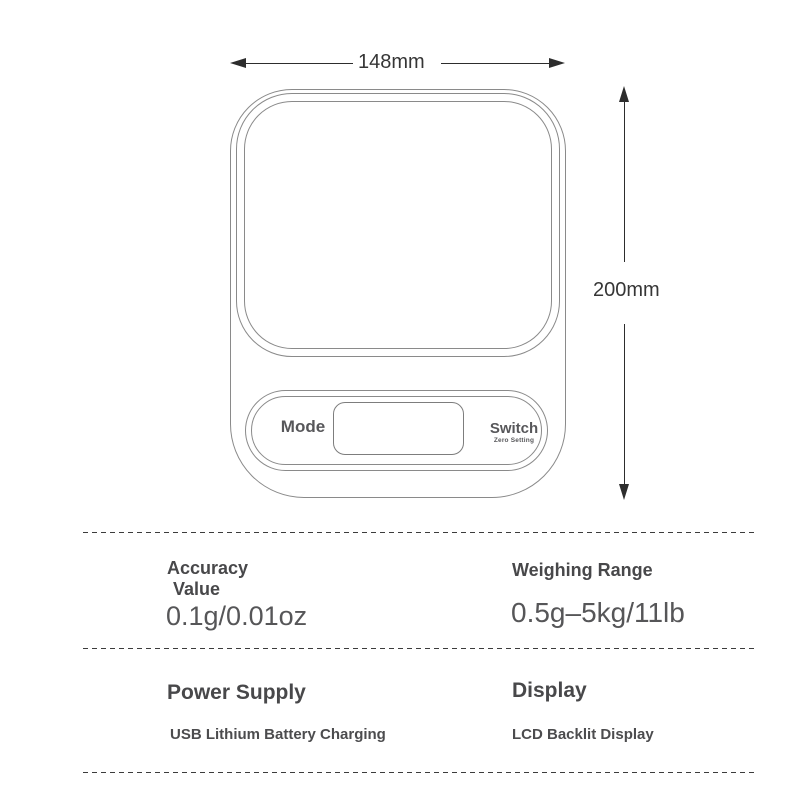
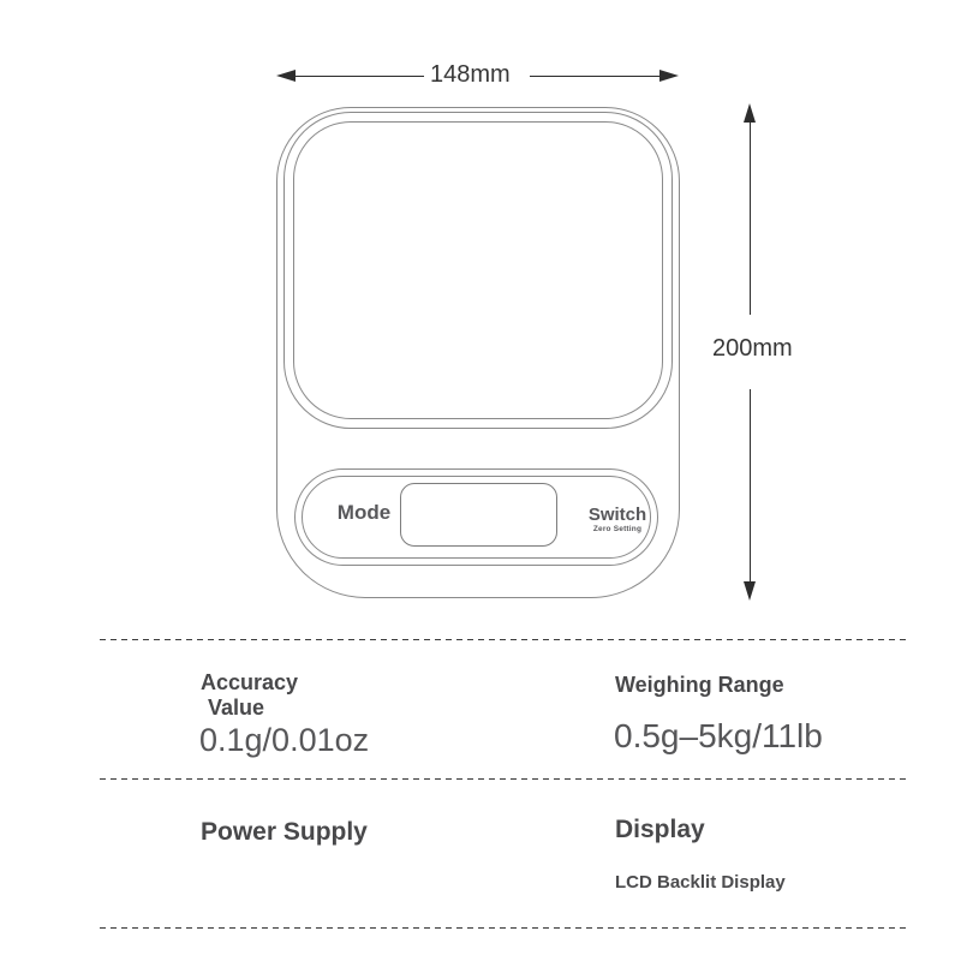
  148mm
  200mm
  Mode
  Switch
  Accuracy
  Value
  0.1g/0.01oz
  Weighing Range
  0.5g–5kg/11lb
  Power Supply
- USB Lithium Battery Charging
  Display
  LCD Backlit Display
